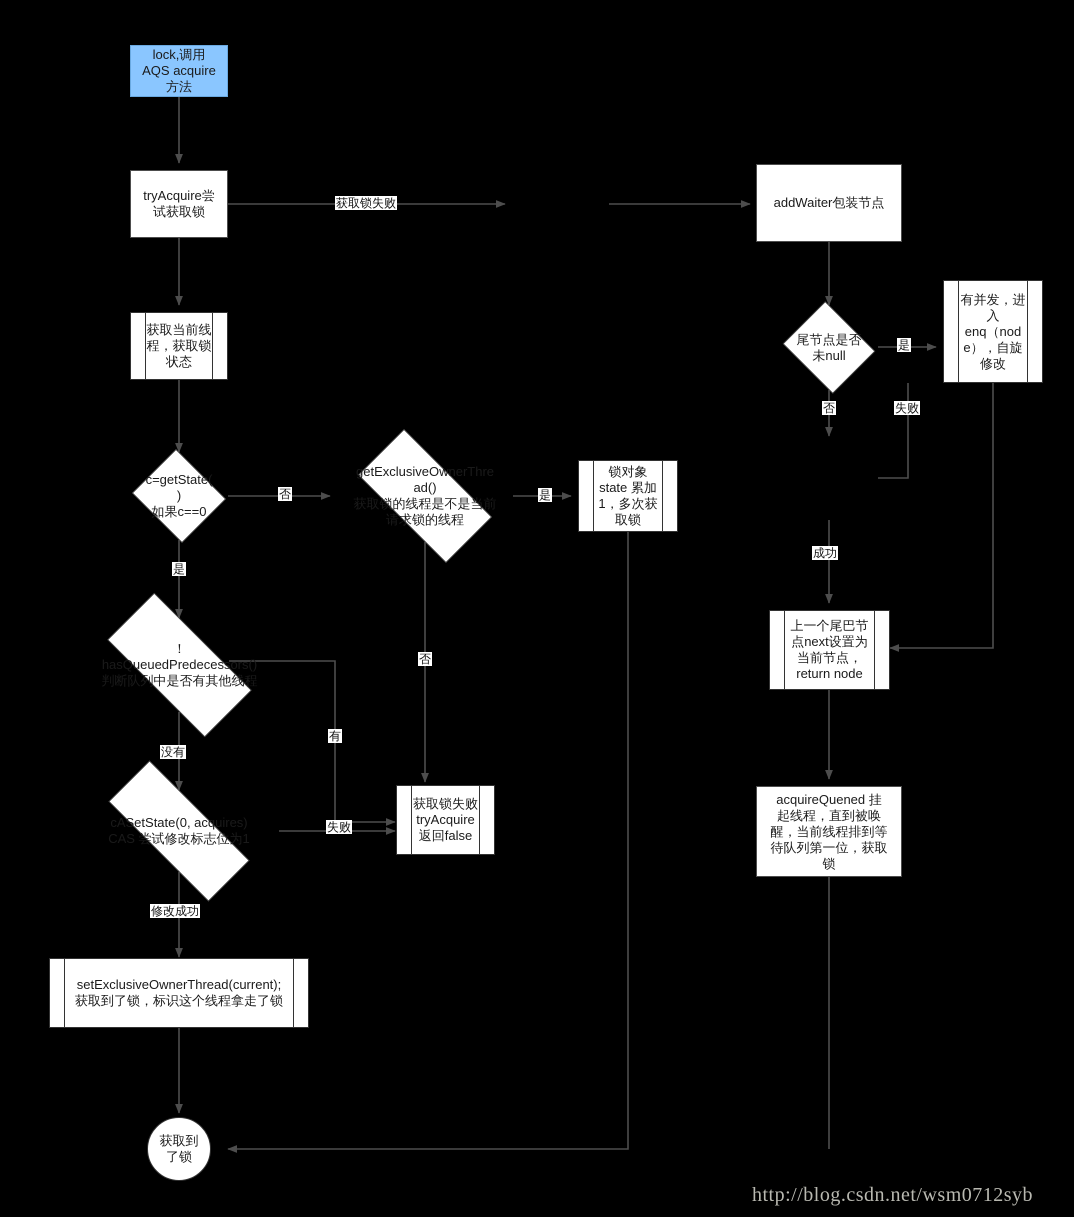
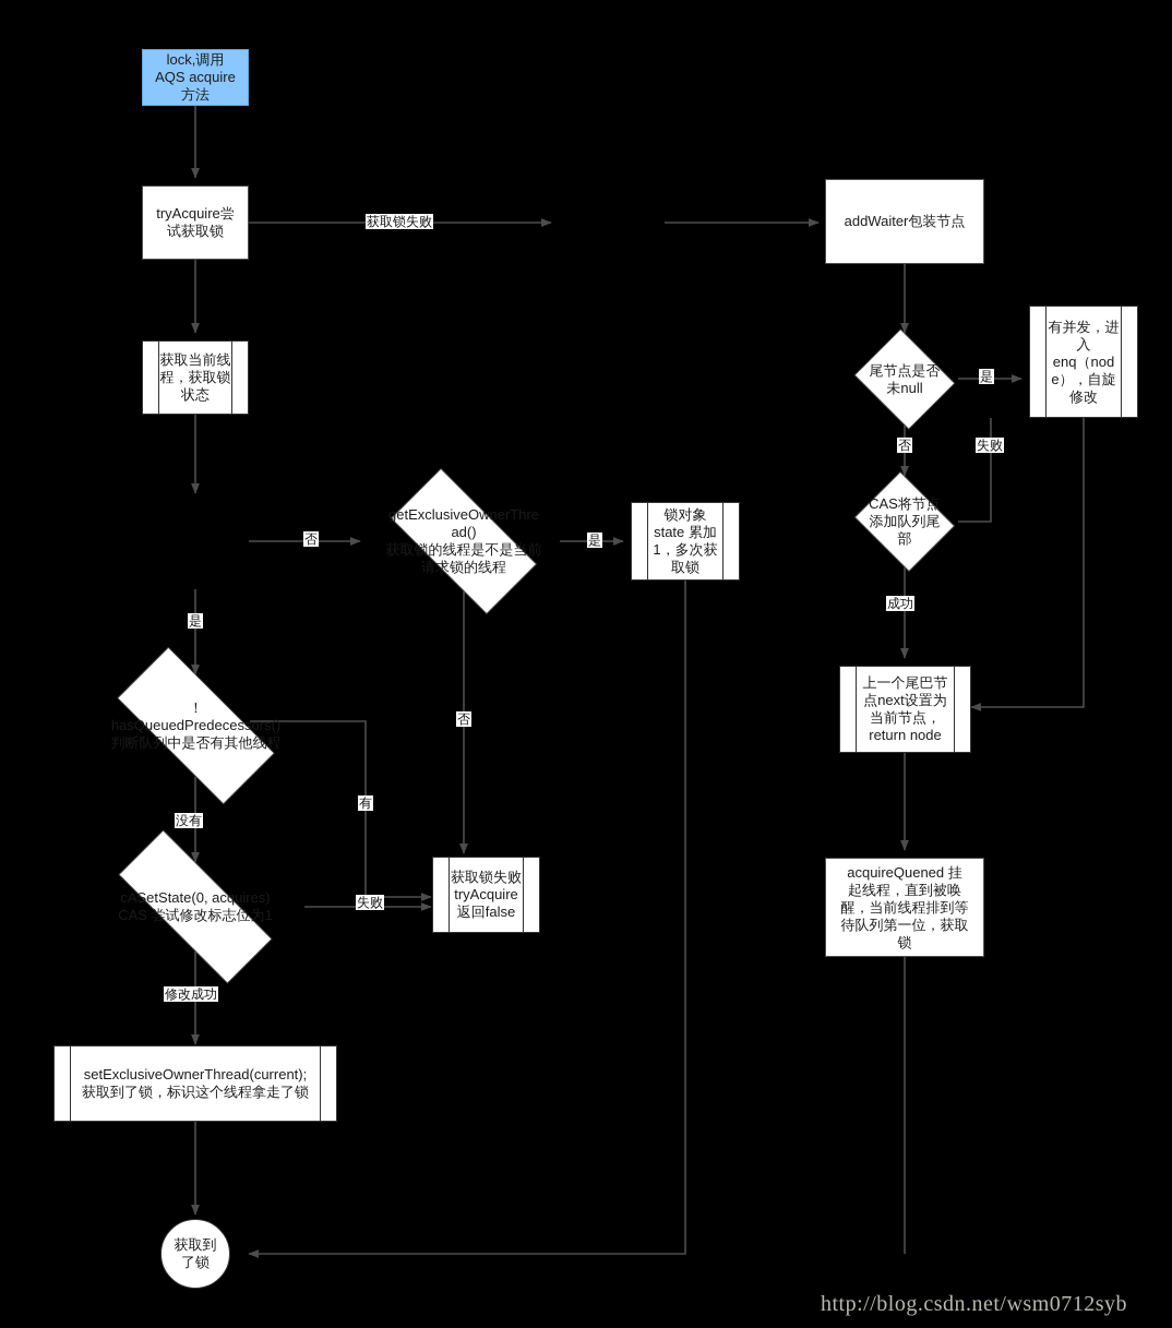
  lock,调用
  AQS acquire
  方法
  tryAcquire尝
  试获取锁
  addWaiter包装节点
  获取当前线
  程，获取锁
  状态
- c=getState(
- )
- 如果c==0
  getExclusiveOwnerThre
  ad()
  获取锁的线程是不是当前
  请求锁的线程
  锁对象
  state 累加
  1，多次获
  取锁
  尾节点是否
  未null
  有并发，进
  入
  enq（nod
  e），自旋
  修改
+ CAS将节点
+ 添加队列尾
+ 部
  上一个尾巴节
  点next设置为
  当前节点，
  return node
  acquireQuened 挂
  起线程，直到被唤
  醒，当前线程排到等
  待队列第一位，获取
  锁
  ！
  hasQueuedPredecessors()
  判断队列中是否有其他线程
  cASetState(0, acquires)
  CAS 尝试修改标志位为1
  获取锁失败
  tryAcquire
  返回false
  setExclusiveOwnerThread(current);
  获取到了锁，标识这个线程拿走了锁
  获取到
  了锁
  获取锁失败
  否
  是
  是
  否
  没有
  有
  失败
  修改成功
  是
  否
  失败
  成功
  http://blog.csdn.net/wsm0712syb
